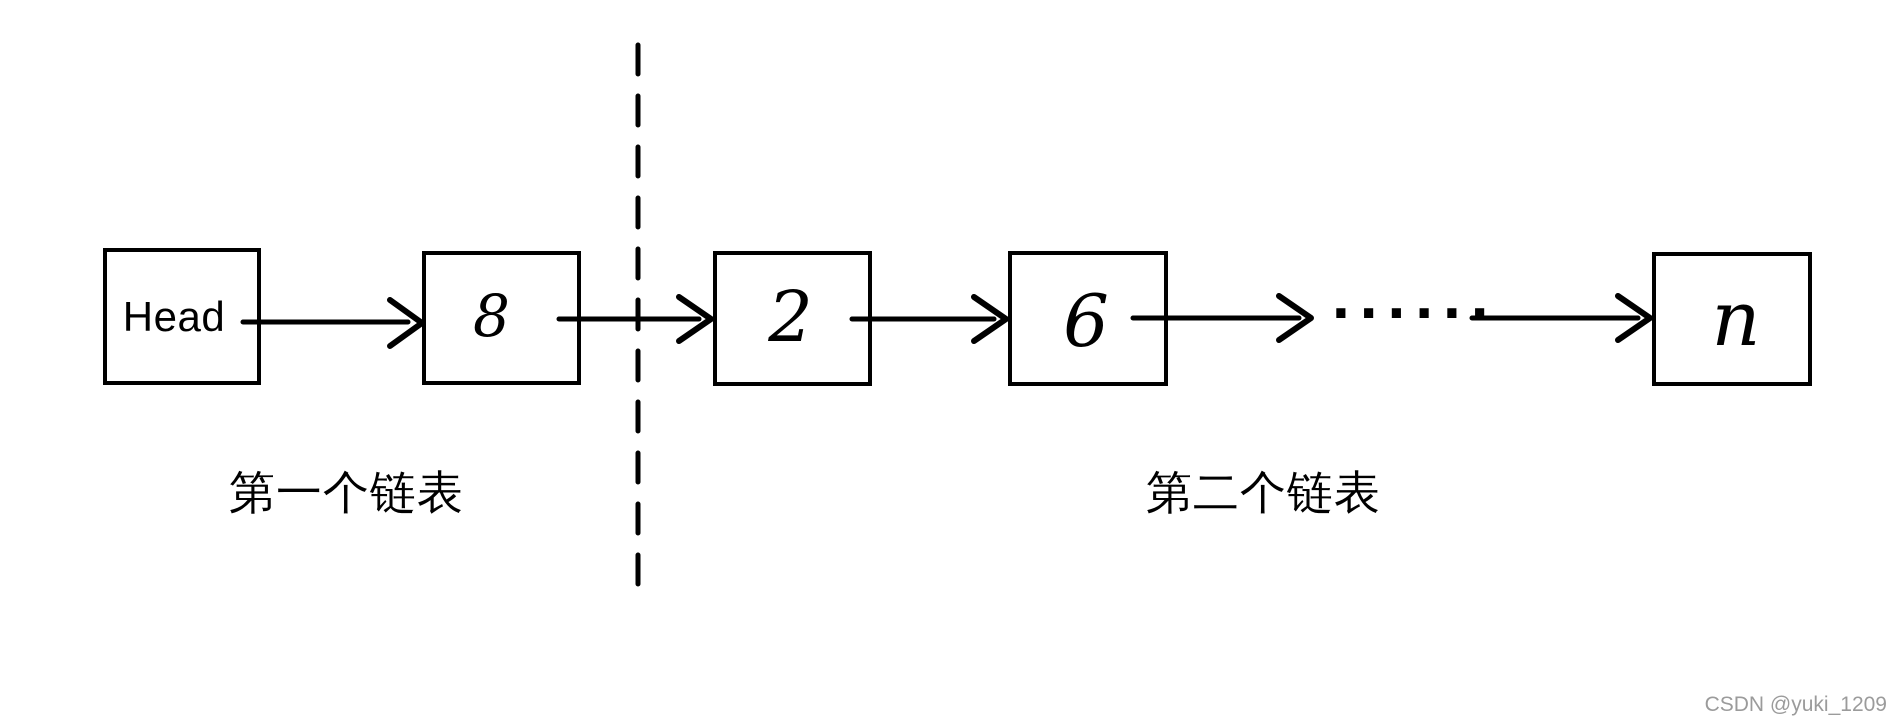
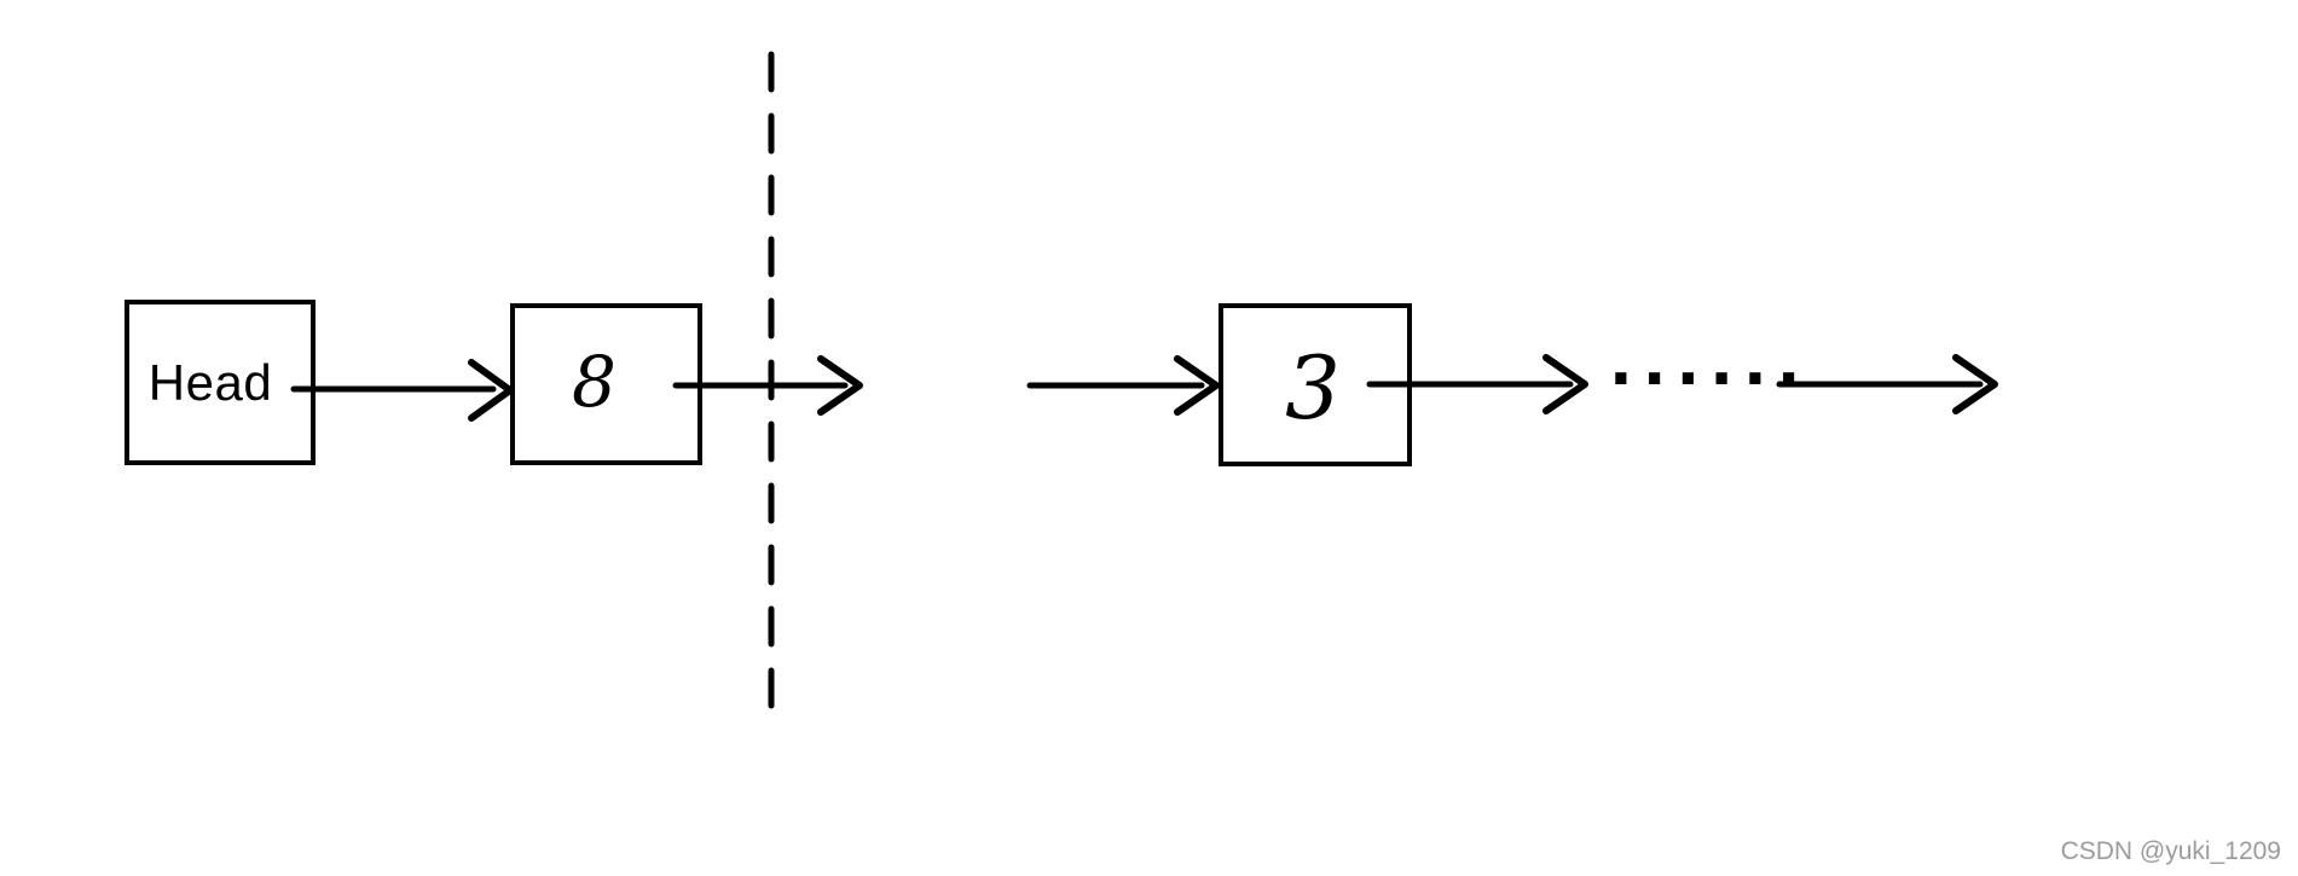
  Head
  8
- 2
- 6
+ 3
- n
  ······
- 第一个链表
- 第二个链表
  CSDN @yuki_1209
